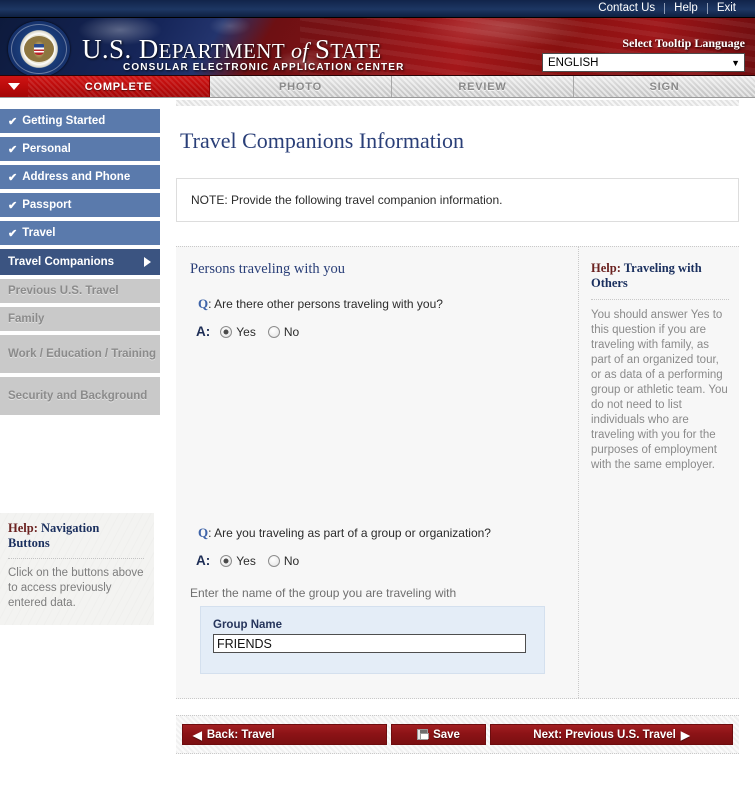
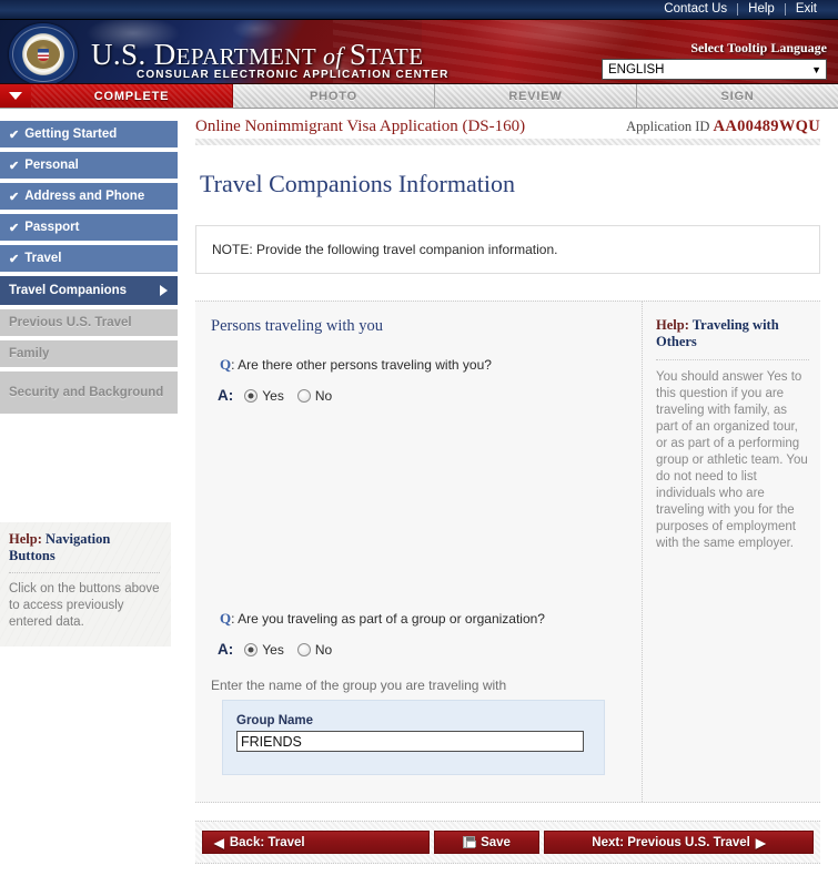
  Contact Us
  Help
  Exit
  U.S. DEPARTMENT of STATE
  CONSULAR ELECTRONIC APPLICATION CENTER
  Select Tooltip Language
  ENGLISH
  ▼
  COMPLETE
  PHOTO
  REVIEW
  SIGN
  ✔
  Getting Started
  ✔
  Personal
  ✔
  Address and Phone
  ✔
  Passport
  ✔
  Travel
  Travel Companions
  Previous U.S. Travel
  Family
- Work / Education / Training
  Security and Background
  Help: Navigation Buttons
  Click on the buttons above to access previously entered data.
+ Online Nonimmigrant Visa Application (DS-160)
+ Application ID AA00489WQU
  Travel Companions Information
  NOTE: Provide the following travel companion information.
  Persons traveling with you
  Q: Are there other persons traveling with you?
  A:
  Yes
  No
  Q: Are you traveling as part of a group or organization?
  A:
  Yes
  No
  Enter the name of the group you are traveling with
  Group Name
  FRIENDS
  Help: Traveling with Others
- You should answer Yes to this question if you are traveling with family, as part of an organized tour, or as data of a performing group or athletic team. You do not need to list individuals who are traveling with you for the purposes of employment with the same employer.
+ You should answer Yes to this question if you are traveling with family, as part of an organized tour, or as part of a performing group or athletic team. You do not need to list individuals who are traveling with you for the purposes of employment with the same employer.
  ◀
  Back: Travel
  Save
  Next: Previous U.S. Travel
  ▶
